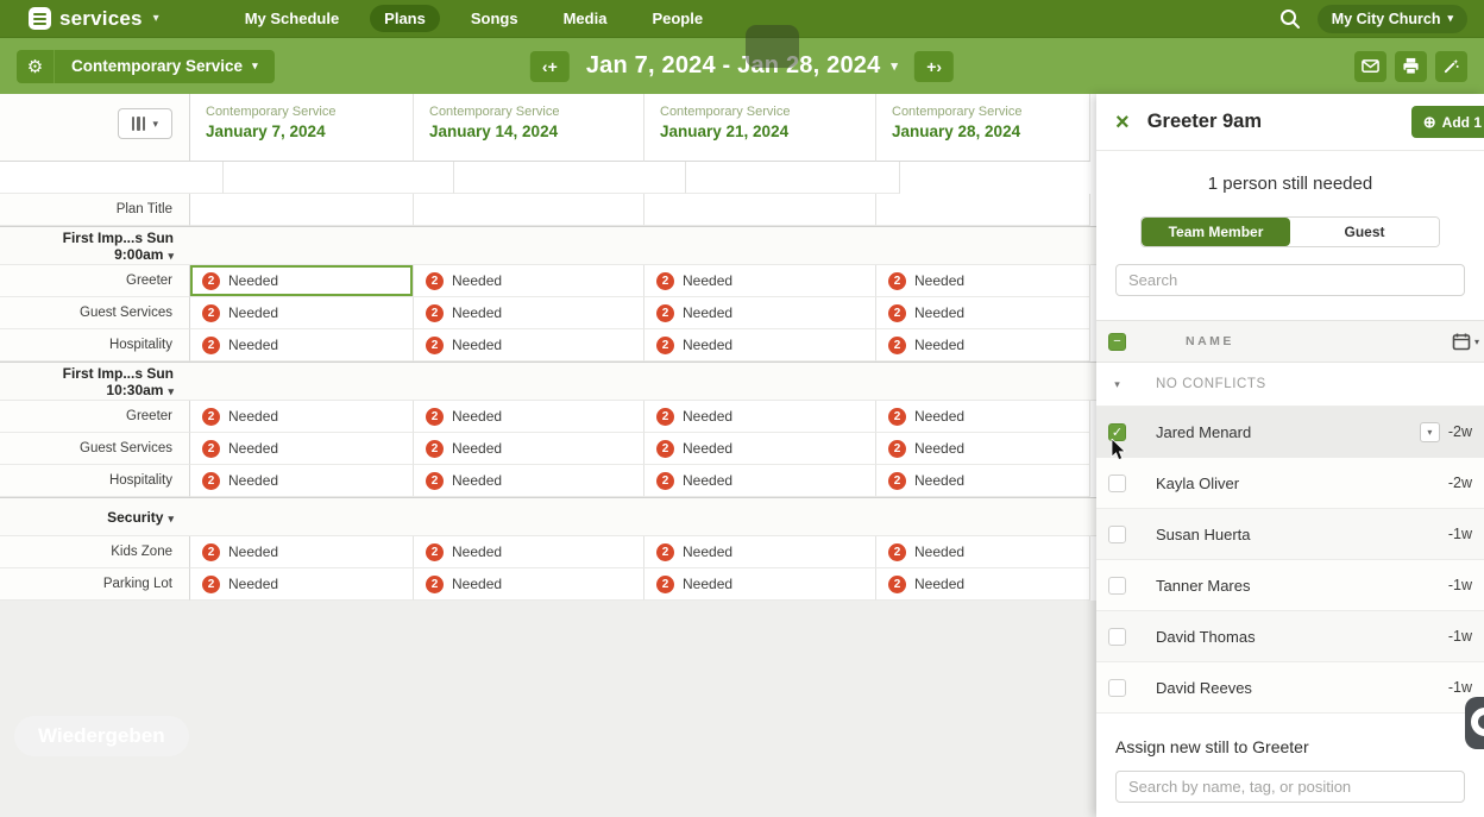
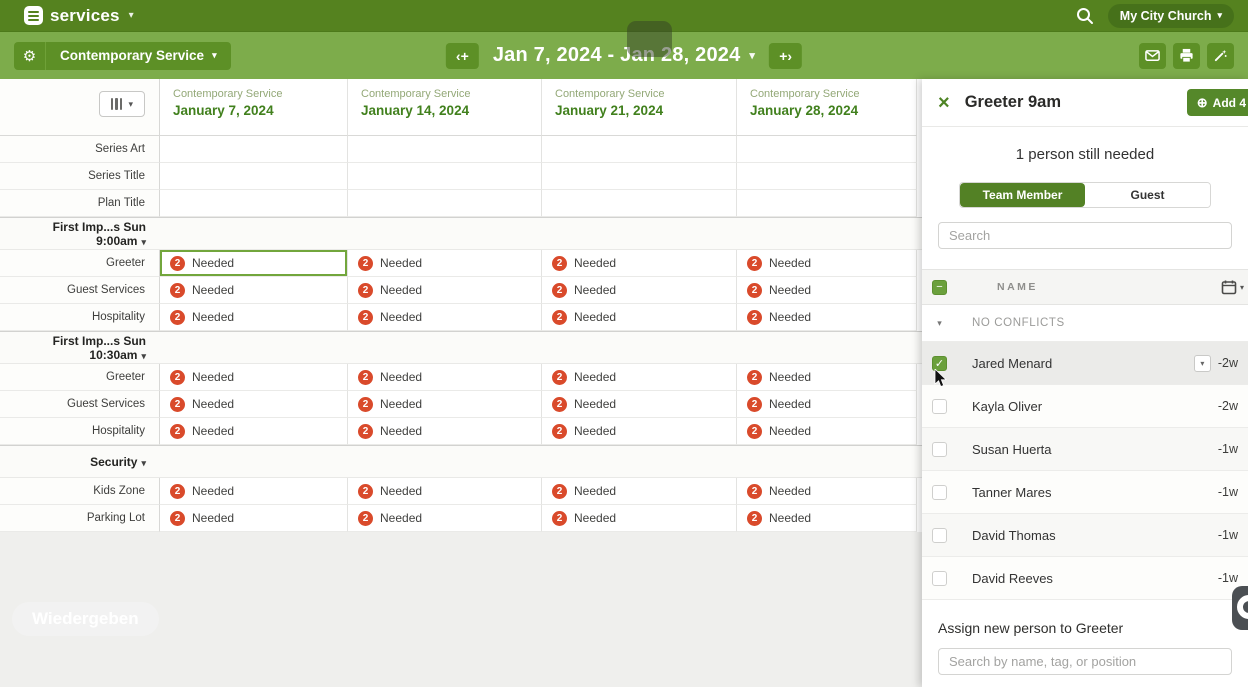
  services
  ▾
- My Schedule
- Plans
- Songs
- Media
- People
  My City Church
  ▾
  ⚙
  Contemporary Service
  ▾
  ‹+
  Jan 7, 2024 - Jan 28, 2024
  ▾
  +›
  ▾
  Contemporary Service
  January 7, 2024
  Contemporary Service
  January 14, 2024
  Contemporary Service
  January 21, 2024
  Contemporary Service
  January 28, 2024
+ Series Art
+ Series Title
  Plan Title
  First Imp...s Sun 9:00am ▾
  Greeter
  2
  Needed
  2
  Needed
  2
  Needed
  2
  Needed
  Guest Services
  2
  Needed
  2
  Needed
  2
  Needed
  2
  Needed
  Hospitality
  2
  Needed
  2
  Needed
  2
  Needed
  2
  Needed
  First Imp...s Sun 10:30am ▾
  Greeter
  2
  Needed
  2
  Needed
  2
  Needed
  2
  Needed
  Guest Services
  2
  Needed
  2
  Needed
  2
  Needed
  2
  Needed
  Hospitality
  2
  Needed
  2
  Needed
  2
  Needed
  2
  Needed
  Security ▾
  Kids Zone
  2
  Needed
  2
  Needed
  2
  Needed
  2
  Needed
  Parking Lot
  2
  Needed
  2
  Needed
  2
  Needed
  2
  Needed
  ×
  Greeter 9am
  ⊕
- Add 1
+ Add 4
  1 person still needed
  Team Member
  Guest
  Search
  −
  NAME
  ▾
  ▾
  NO CONFLICTS
  ✓
  Jared Menard
  ▾
  -2w
  Kayla Oliver
  -2w
  Susan Huerta
  -1w
  Tanner Mares
  -1w
  David Thomas
  -1w
  David Reeves
  -1w
- Assign new still to Greeter
+ Assign new person to Greeter
  Search by name, tag, or position
